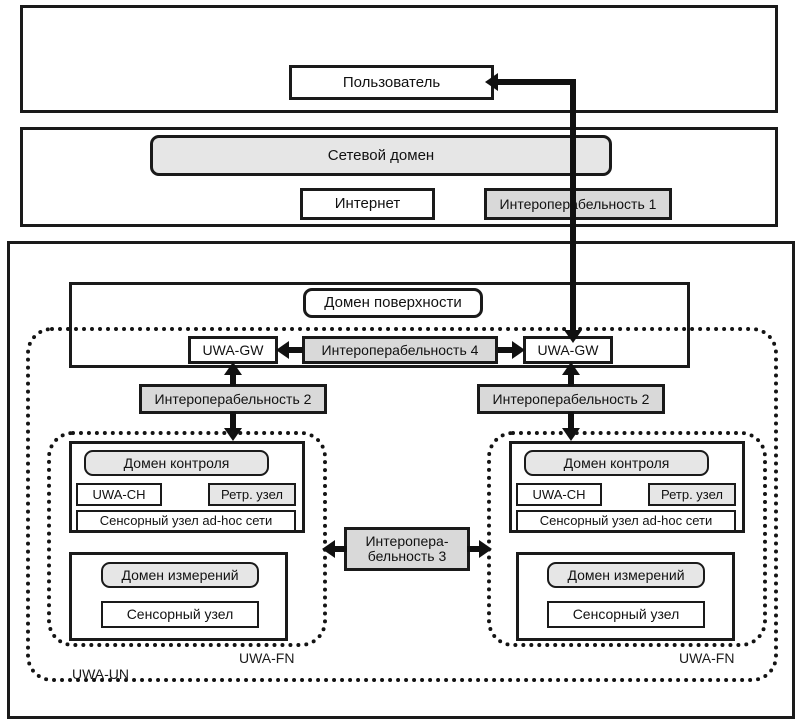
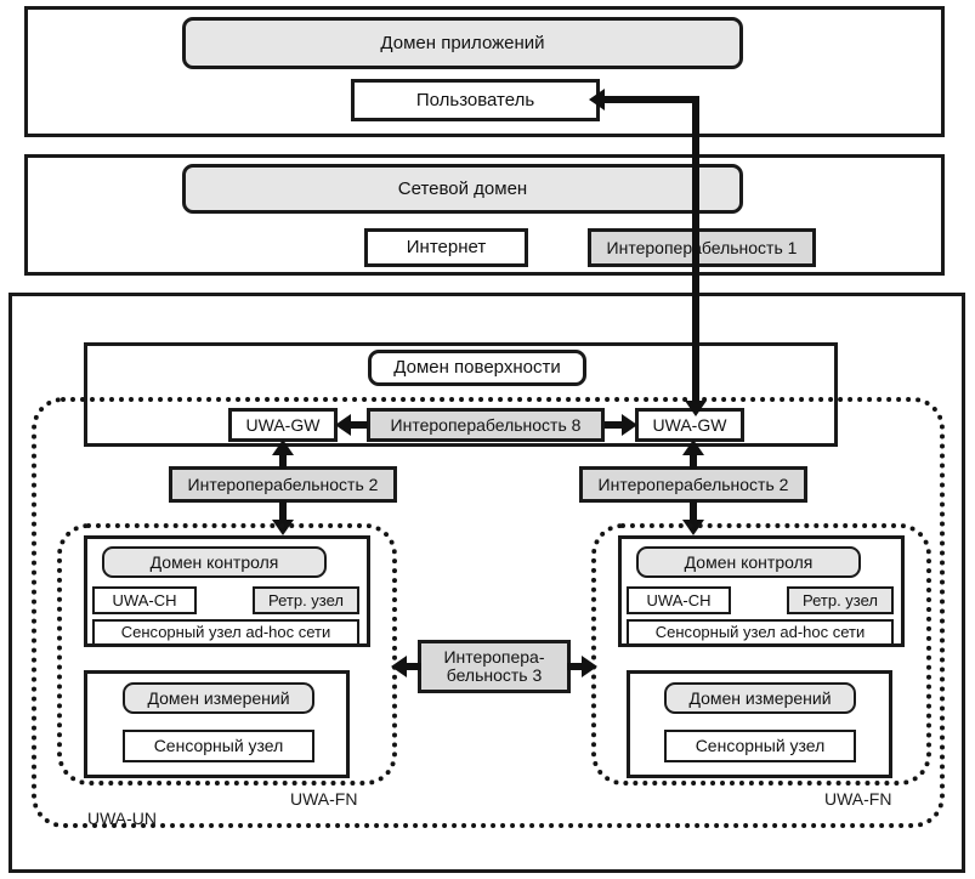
+ Домен приложений
  Пользователь
  Сетевой домен
  Интернет
  Интеропербельность 1
  Домен поверхности
  UWA-UN
  UWA-GW
- Интероперабельность 4
+ Интероперабельность 8
  UWA-GW
  Интероперабельность 2
  Интероперабельность 2
  UWA-FN
  Домен контроля
  UWA-CH
  Ретр. узел
  Сенсорный узел ad-hoc сети
  Домен измерений
  Сенсорный узел
  UWA-FN
  Домен контроля
  UWA-CH
  Ретр. узел
  Сенсорный узел ad-hoc сети
  Домен измерений
  Сенсорный узел
  Интеропера-
  бельность 3
